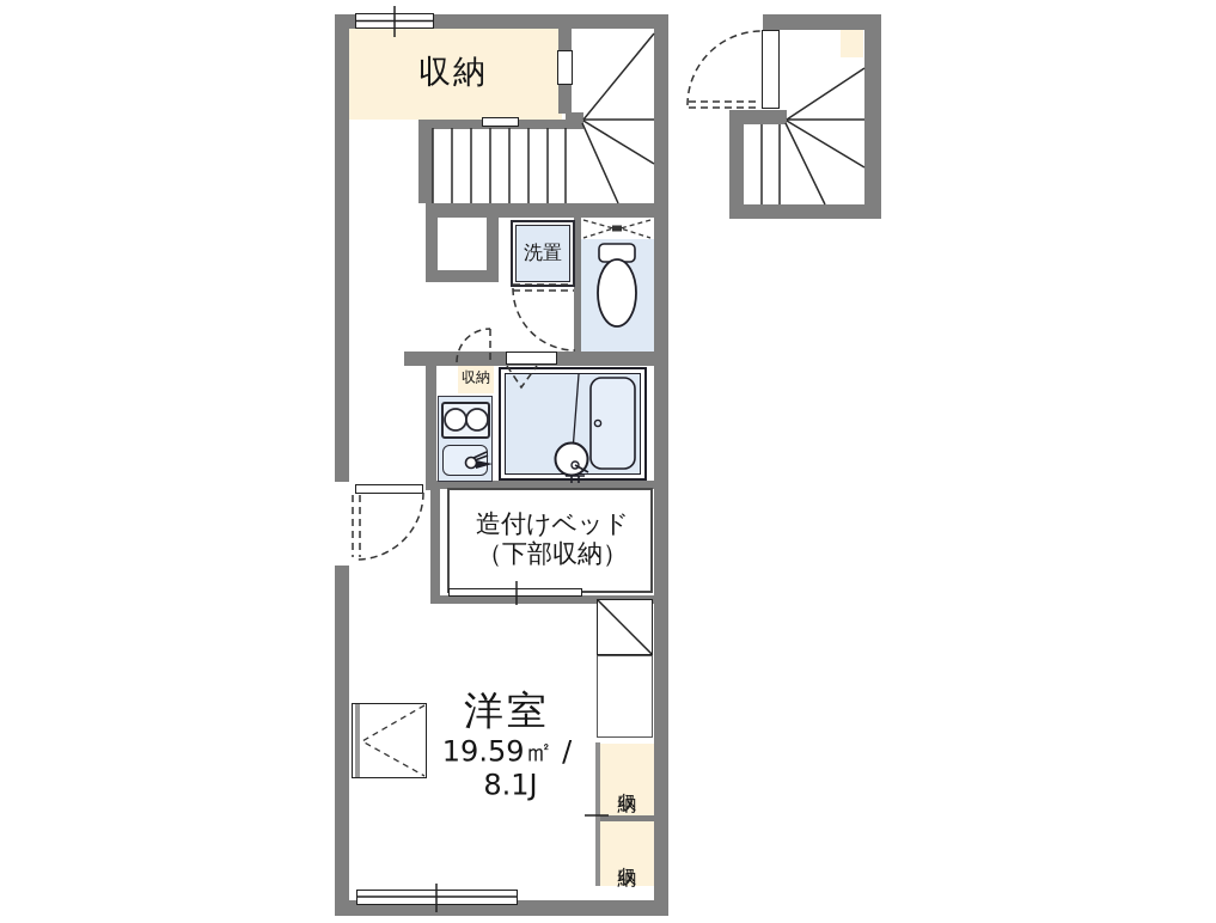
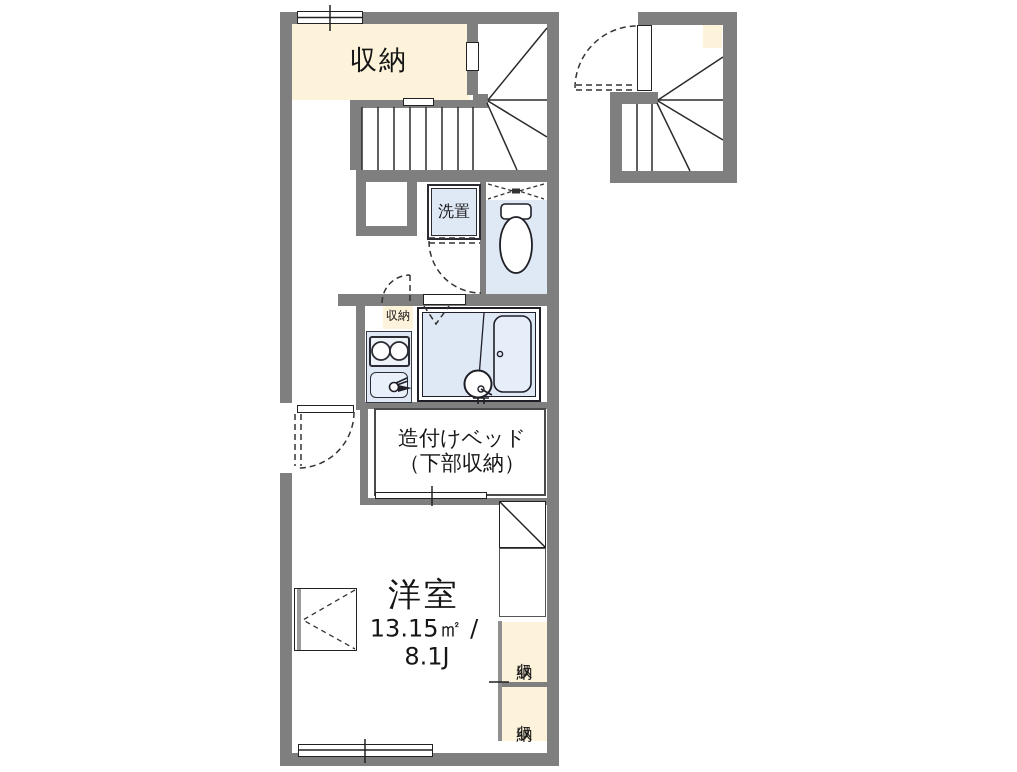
  収納
  洗置
  収納
  造付けベッド
  （下部収納）
  洋室
- 19.59㎡ /
+ 13.15㎡ /
  8.1J
